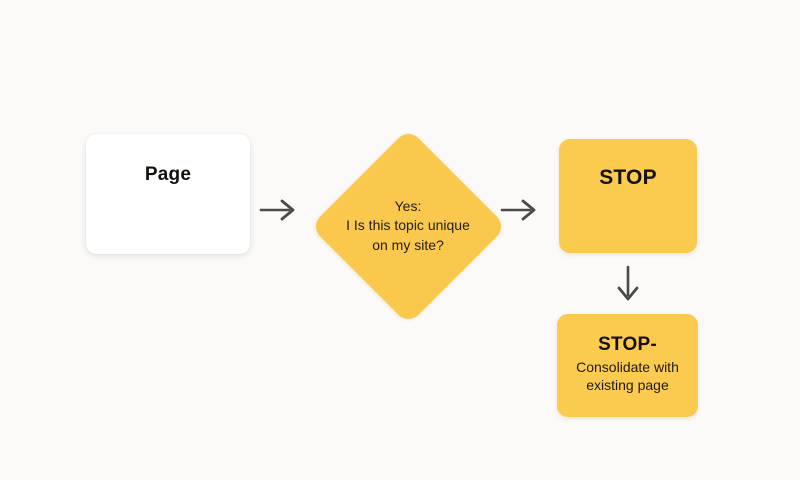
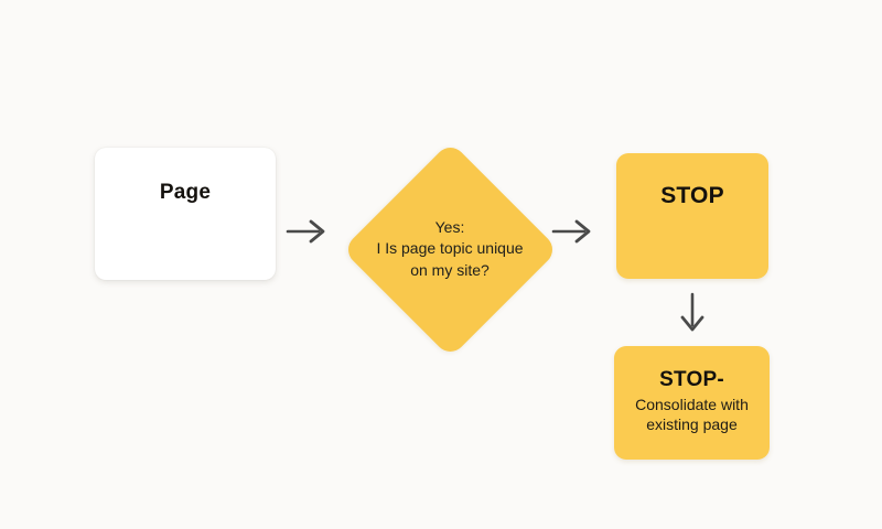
  Page
  Yes:
- I Is this topic unique
+ I Is page topic unique
  on my site?
  STOP
  STOP-
  Consolidate with
  existing page
